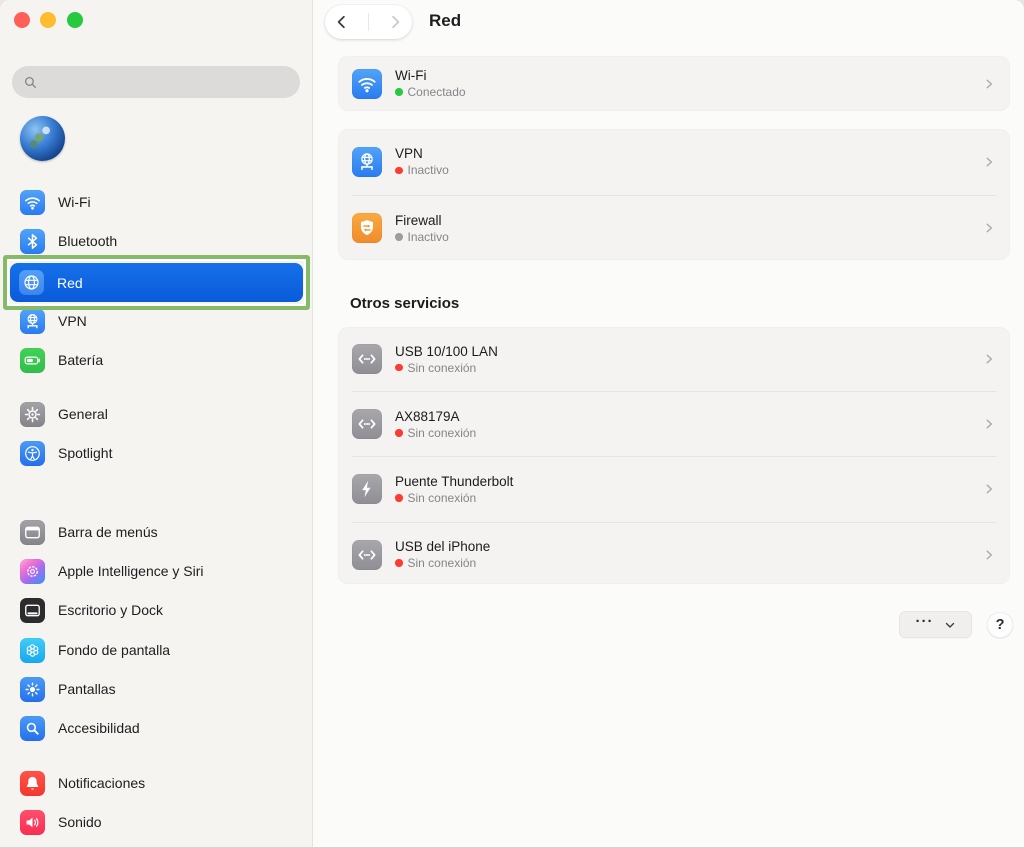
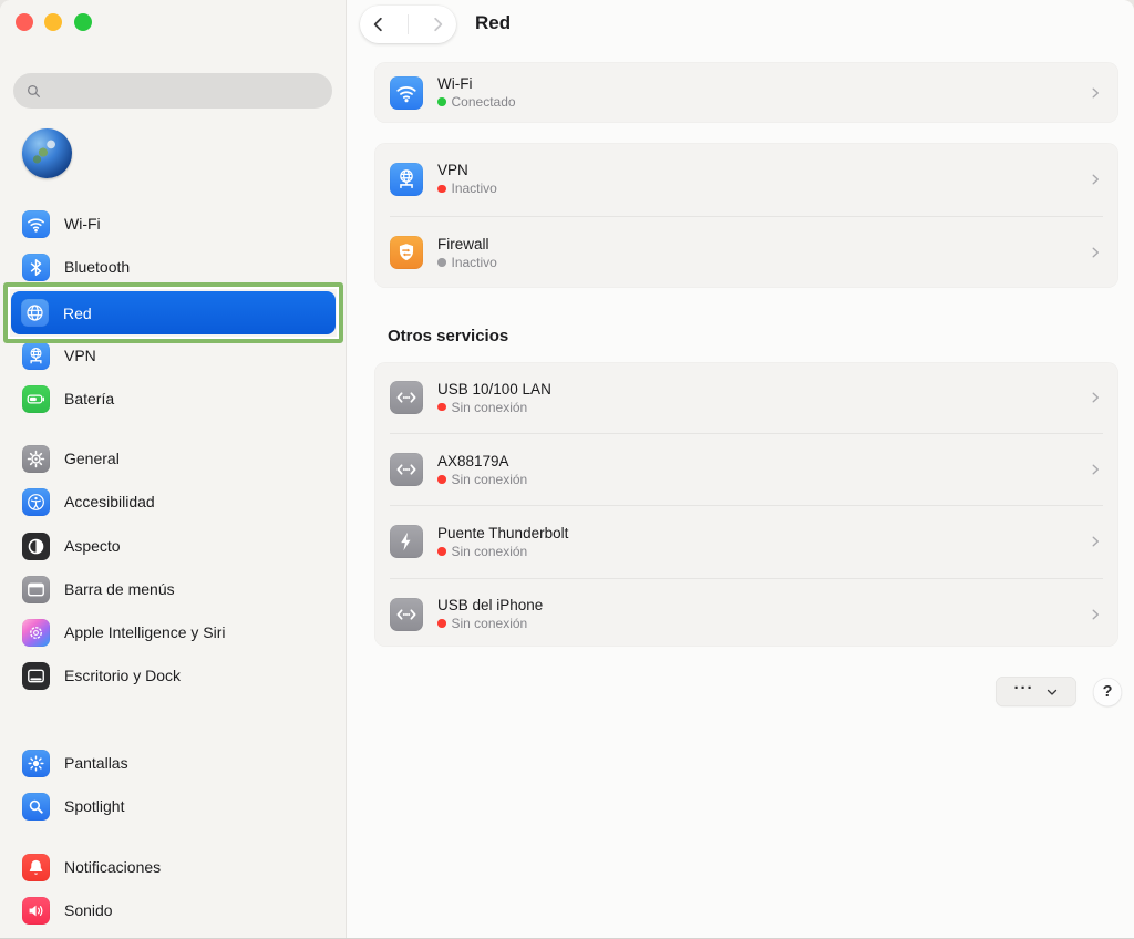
  Wi-Fi
  Bluetooth
  Red
  VPN
  Batería
  General
- Spotlight
+ Accesibilidad
+ Aspecto
  Barra de menús
  Apple Intelligence y Siri
  Escritorio y Dock
- Fondo de pantalla
  Pantallas
- Accesibilidad
+ Spotlight
  Notificaciones
  Sonido
  Red
  Wi-Fi
  Conectado
  VPN
  Inactivo
  Firewall
  Inactivo
  Otros servicios
  USB 10/100 LAN
  Sin conexión
  AX88179A
  Sin conexión
  Puente Thunderbolt
  Sin conexión
  USB del iPhone
  Sin conexión
  ···
  ?
